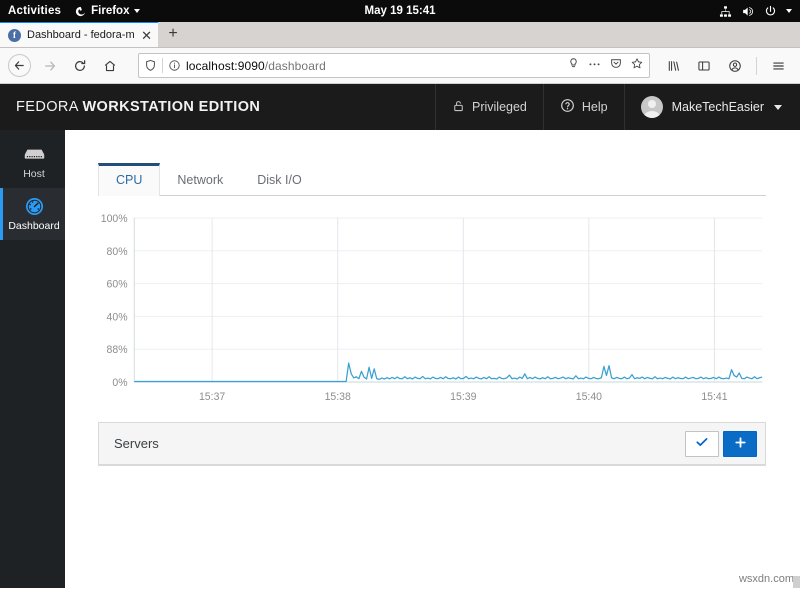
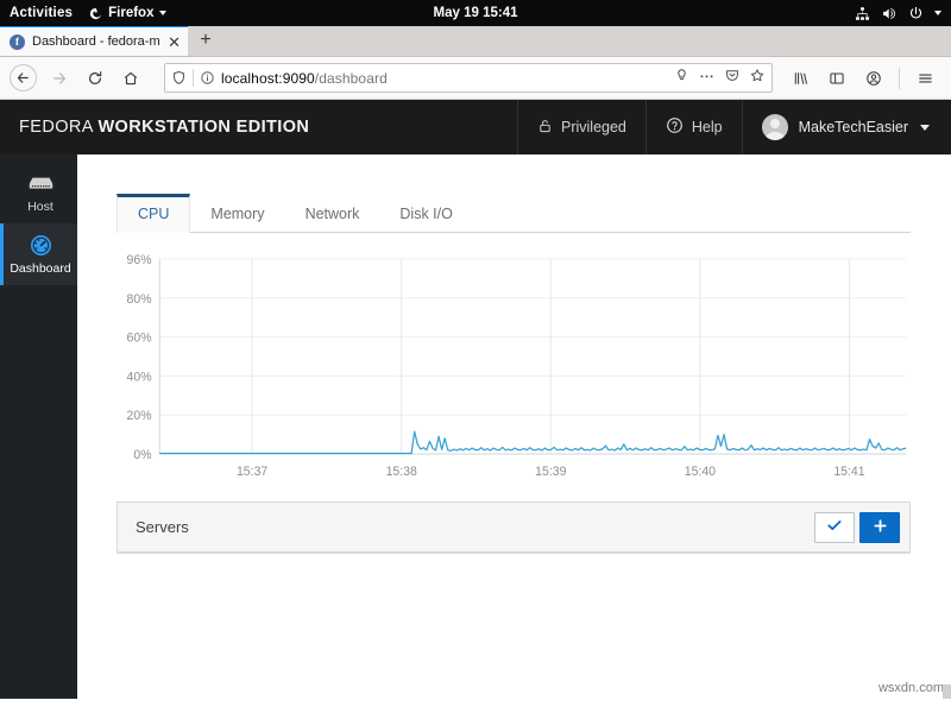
  Activities
  Firefox
  May 19 15:41
  f
  Dashboard - fedora-m
  ✕
  +
  localhost:9090/dashboard
  FEDORA WORKSTATION EDITION
  Privileged
  Help
  MakeTechEasier
  Host
  Dashboard
  CPU
+ Memory
  Network
  Disk I/O
  0%
- 88%
+ 20%
  40%
  60%
  80%
- 100%
+ 96%
  15:37
  15:38
  15:39
  15:40
  15:41
  Servers
  wsxdn.com
